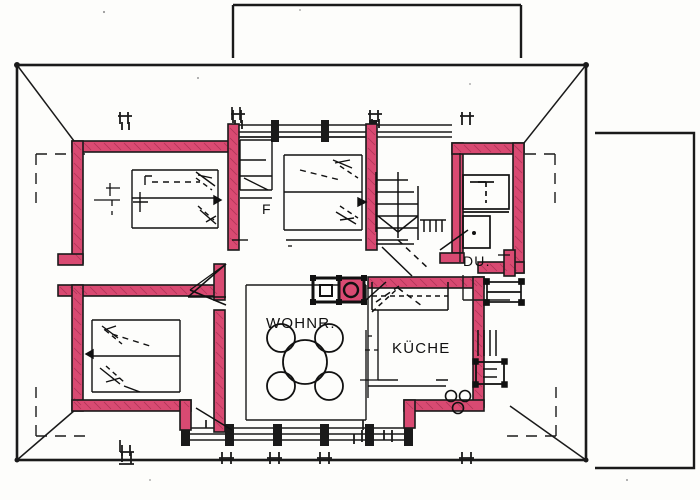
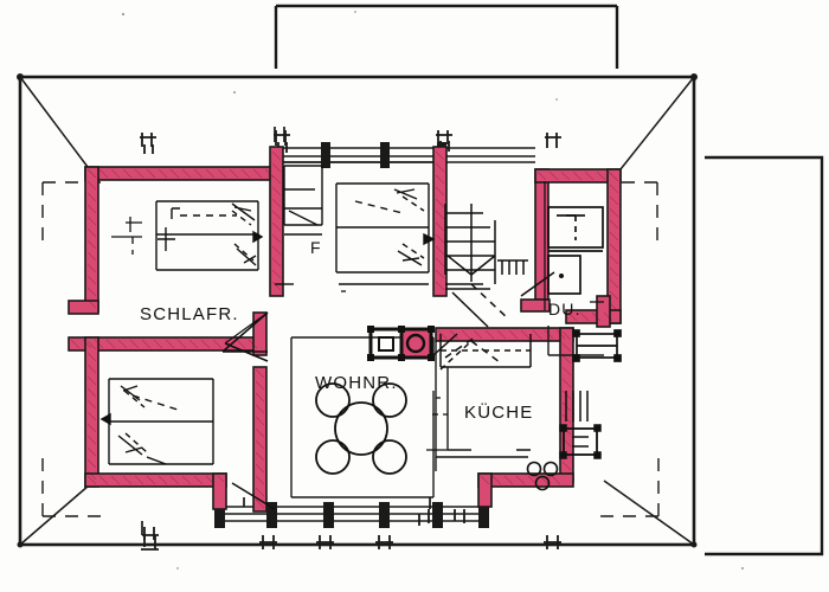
+ SCHLAFR.
  F
  WOHNR.
  KÜCHE
  DU.
